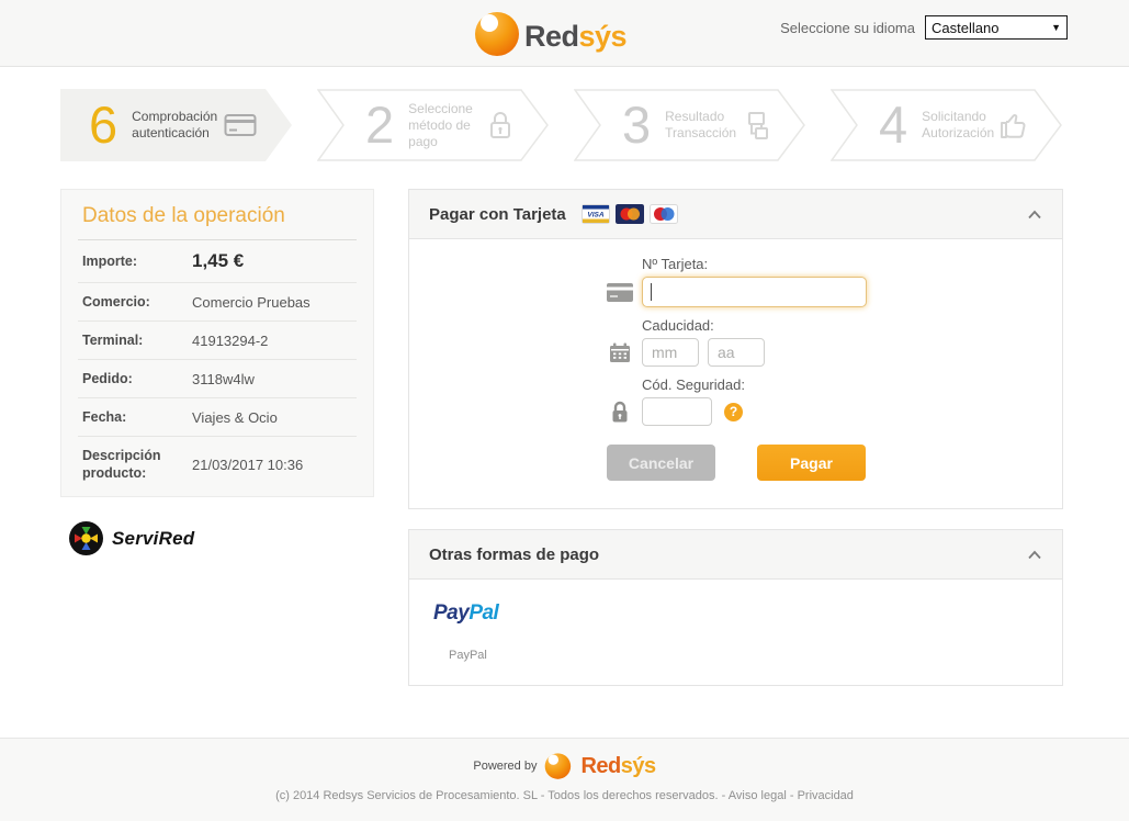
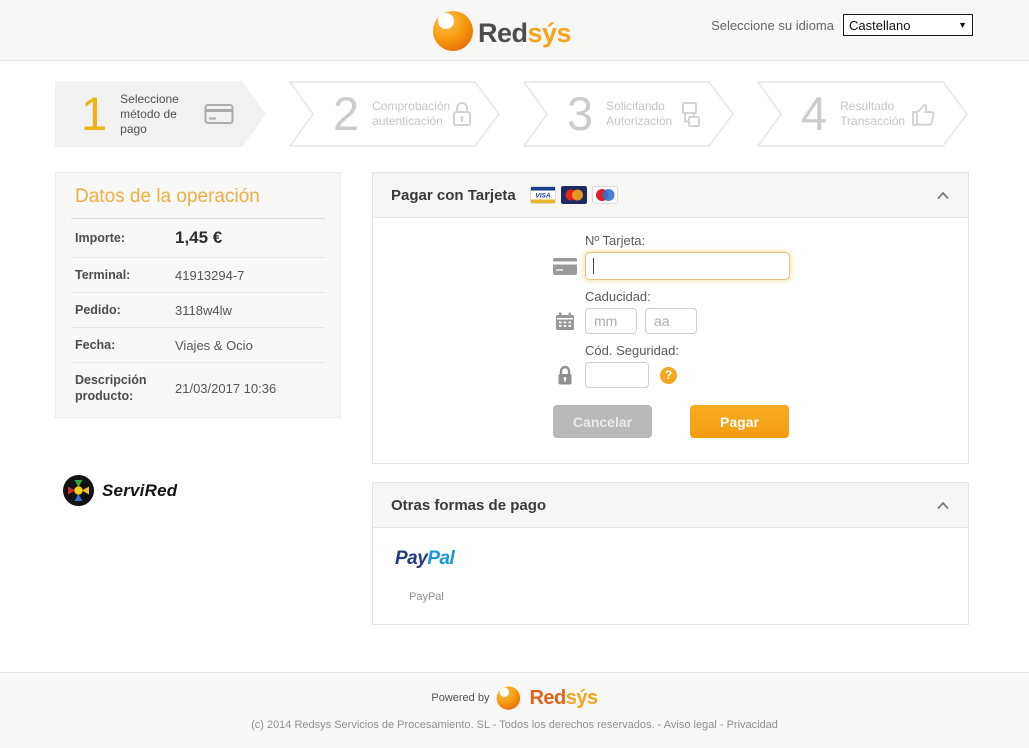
  Redsýs
  Seleccione su idioma
  Castellano
  ▼
- 6
+ 1
- Comprobación autenticación
+ Seleccione método de pago
  2
- Seleccione método de pago
+ Comprobación autenticación
  3
- Resultado Transacción
+ Solicitando Autorización
  4
- Solicitando Autorización
+ Resultado Transacción
  Datos de la operación
  Importe:
  1,45 €
- Comercio:
- Comercio Pruebas
  Terminal:
- 41913294-2
+ 41913294-7
  Pedido:
  3118w4lw
  Fecha:
  Viajes & Ocio
  Descripción producto:
  21/03/2017 10:36
  ServiRed
  Pagar con Tarjeta
  Nº Tarjeta:
  Caducidad:
  mm
  aa
  Cód. Seguridad:
  ?
  Cancelar
  Pagar
  Otras formas de pago
  PayPal
  PayPal
  Powered by
  Redsýs
  (c) 2014 Redsys Servicios de Procesamiento. SL - Todos los derechos reservados. - Aviso legal - Privacidad
